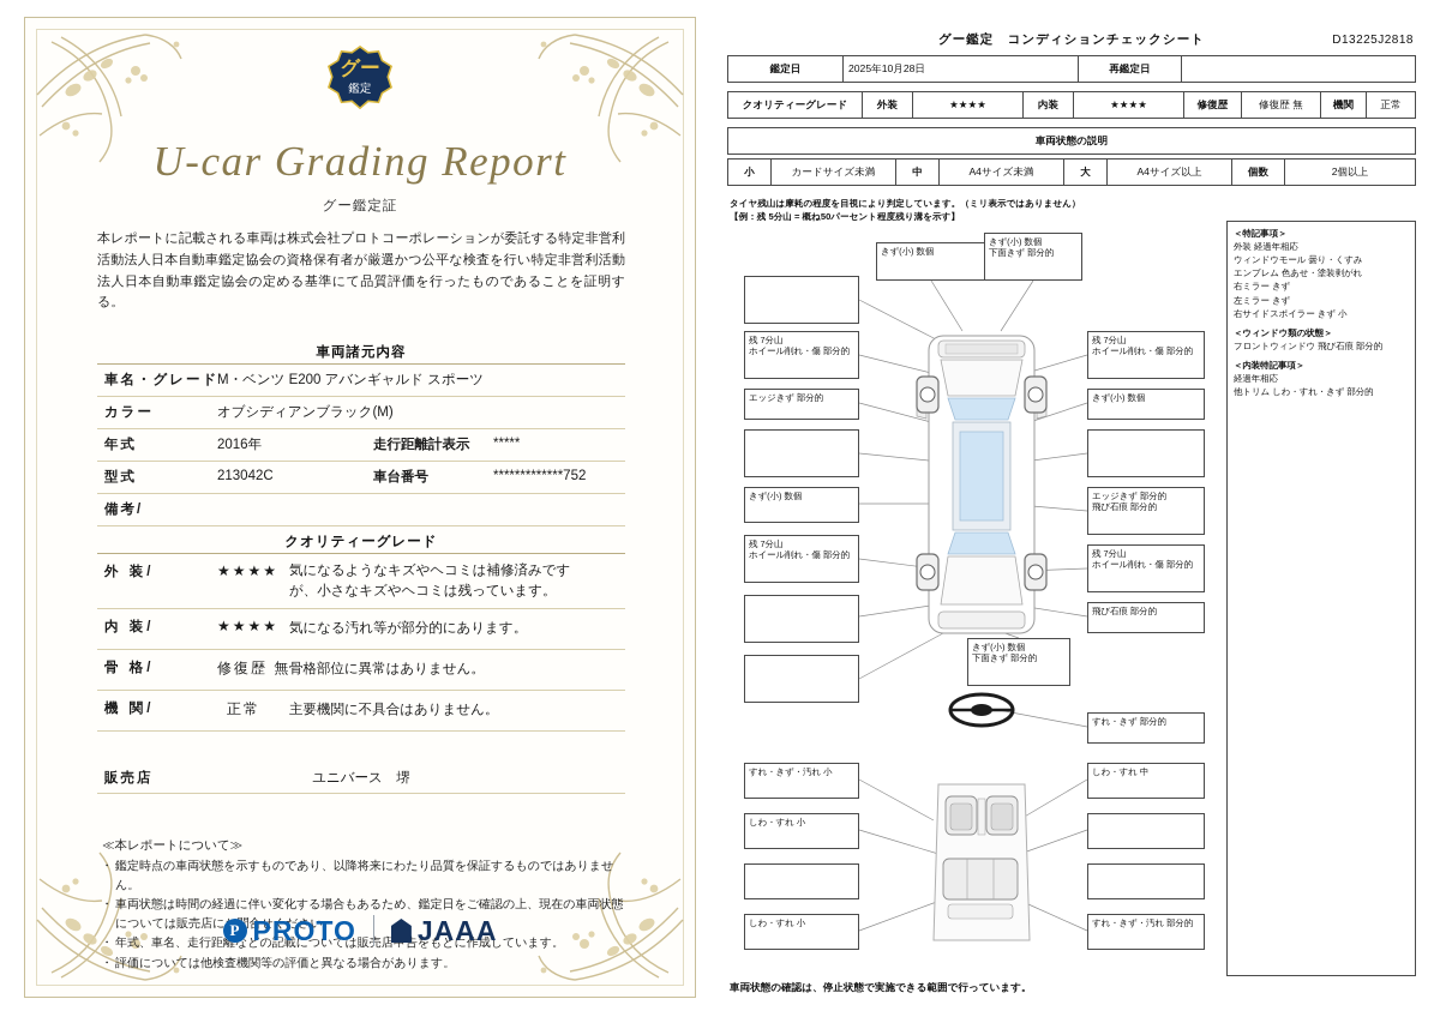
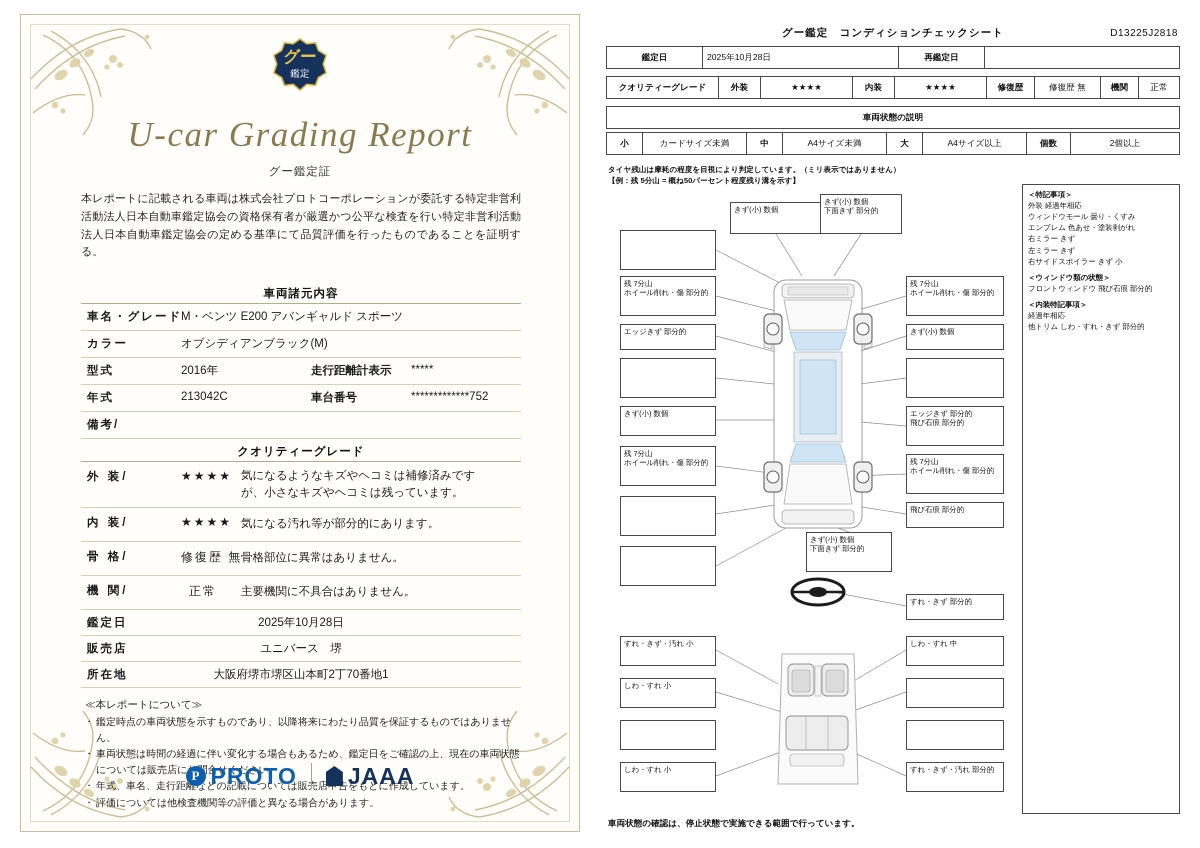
  グー
  鑑定
  U-car Grading Report
  グー鑑定証
  本レポートに記載される車両は株式会社プロトコーポレーションが委託する特定非営利活動法人日本自動車鑑定協会の資格保有者が厳選かつ公平な検査を行い特定非営利活動法人日本自動車鑑定協会の定める基準にて品質評価を行ったものであることを証明する。
  車両諸元内容
  車名・グレード
  M・ベンツ E200 アバンギャルド スポーツ
  カラー
  オブシディアンブラック(M)
- 年式
+ 型式
  2016年
  走行距離計表示
  *****
- 型式
+ 年式
  213042C
  車台番号
  *************752
  備考/
  クオリティーグレード
  外 装/
  ★★★★
  気になるようなキズやヘコミは補修済みですが、小さなキズやヘコミは残っています。
  内 装/
  ★★★★
  気になる汚れ等が部分的にあります。
  骨 格/
  修復歴 無
  骨格部位に異常はありません。
  機 関/
  正常
  主要機関に不具合はありません。
+ 鑑定日
+ 2025年10月28日
  販売店
  ユニバース 堺
+ 所在地
+ 大阪府堺市堺区山本町2丁70番地1
  ≪本レポートについて≫
  鑑定時点の車両状態を示すものであり、以降将来にわたり品質を保証するものではありません。
  車両状態は時間の経過に伴い変化する場合もあるため、鑑定日をご確認の上、現在の車両状態については販売店に合せください。
  年式、車名、走行距離などの記載については販売店申告をもとに作成しています。
  評価については他検査機関等の評価と異なる場合があります。
  P
  PROTO
  JAAA
  グー鑑定 コンディションチェックシート
  D13225J2818
  鑑定日	2025年10月28日	再鑑定日
  クオリティーグレード	外装	★★★★	内装	★★★★	修復歴	修復歴 無	機関	正常
  車両状態の説明
  小	カードサイズ未満	中	A4サイズ未満	大	A4サイズ以上	個数	2個以上
  タイヤ残山は摩耗の程度を目視により判定しています。（ミリ表示ではありません）
  【例：残 5分山 = 概ね50パーセント程度残り溝を示す】
  きず(小) 数個
  きず(小) 数個
  下面きず 部分的
  残 7分山
  ホイール削れ・傷 部分的
  残 7分山
  ホイール削れ・傷 部分的
  エッジきず 部分的
  きず(小) 数個
  きず(小) 数個
  エッジきず 部分的
  飛び石痕 部分的
  残 7分山
  ホイール削れ・傷 部分的
  残 7分山
  ホイール削れ・傷 部分的
  飛び石痕 部分的
  きず(小) 数個
  下面きず 部分的
  すれ・きず 部分的
  すれ・きず・汚れ 小
  しわ・すれ 中
  しわ・すれ 小
  しわ・すれ 小
  すれ・きず・汚れ 部分的
  ＜特記事項＞
  外装 経過年相応
  ウィンドウモール 曇り・くすみ
  エンブレム 色あせ・塗装剥がれ
  右ミラー きず
  左ミラー きず
  右サイドスポイラー きず 小
  ＜ウィンドウ類の状態＞
  フロントウィンドウ 飛び石痕 部分的
  ＜内装特記事項＞
  経過年相応
  他トリム しわ・すれ・きず 部分的
  車両状態の確認は、停止状態で実施できる範囲で行っています。
